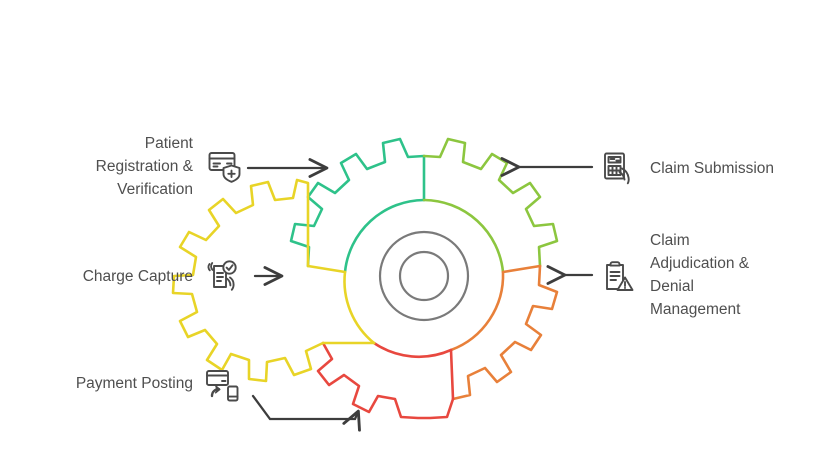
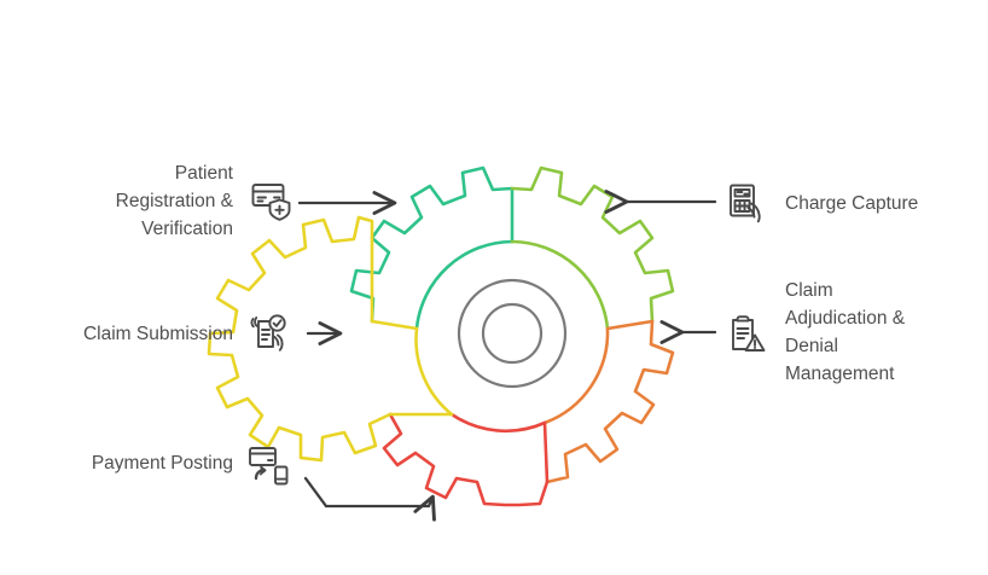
  Patient
  Registration &
  Verification
- Charge Capture
+ Claim Submission
  Payment Posting
- Claim Submission
+ Charge Capture
  Claim
  Adjudication &
  Denial
  Management
